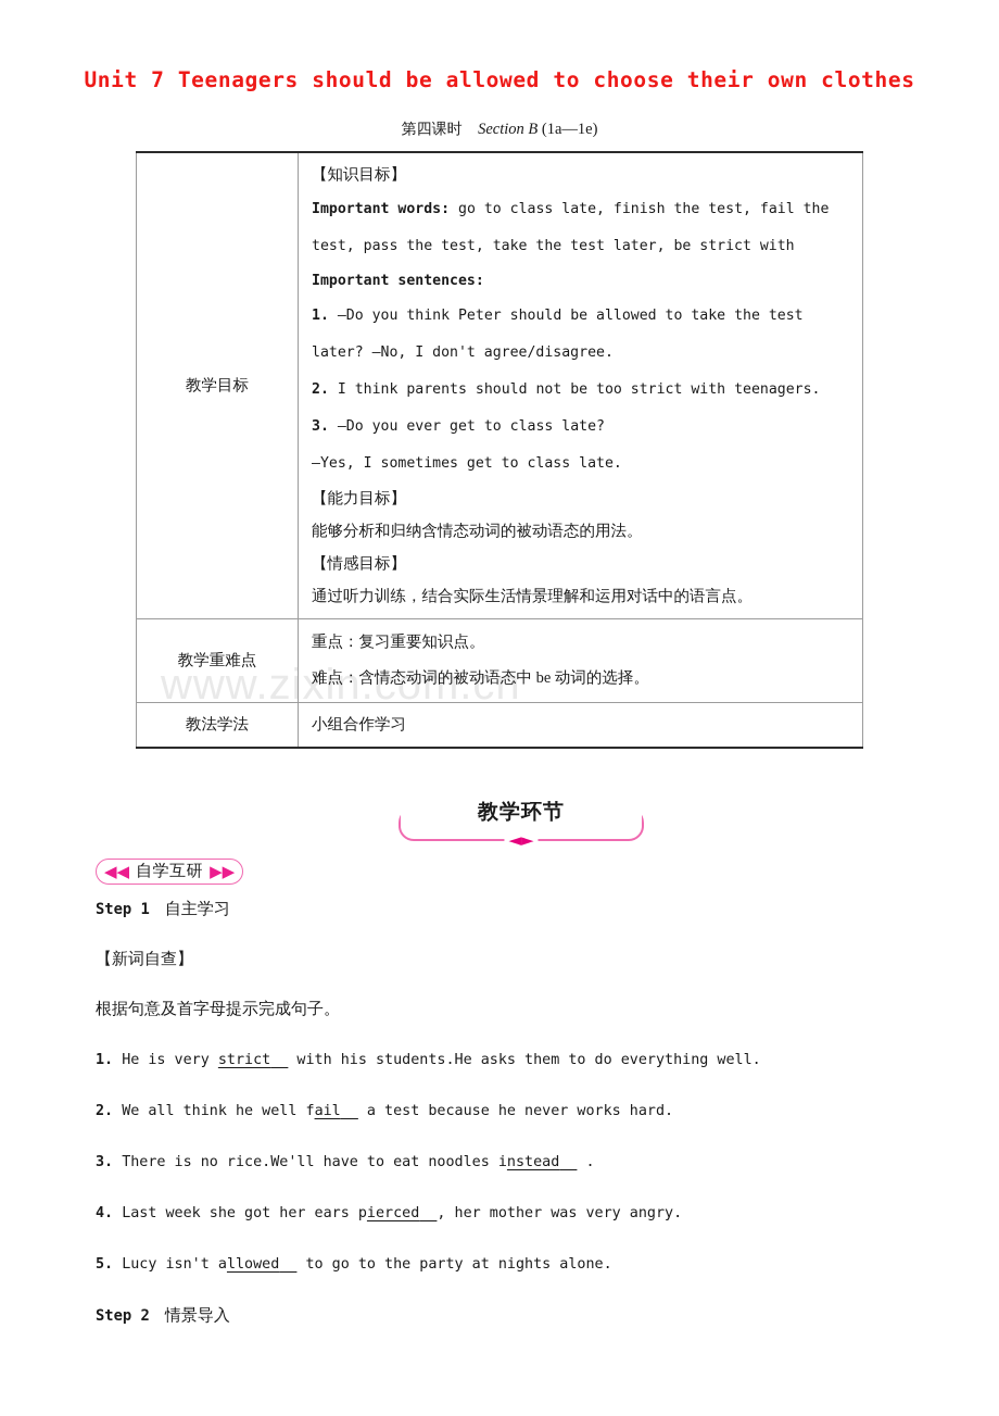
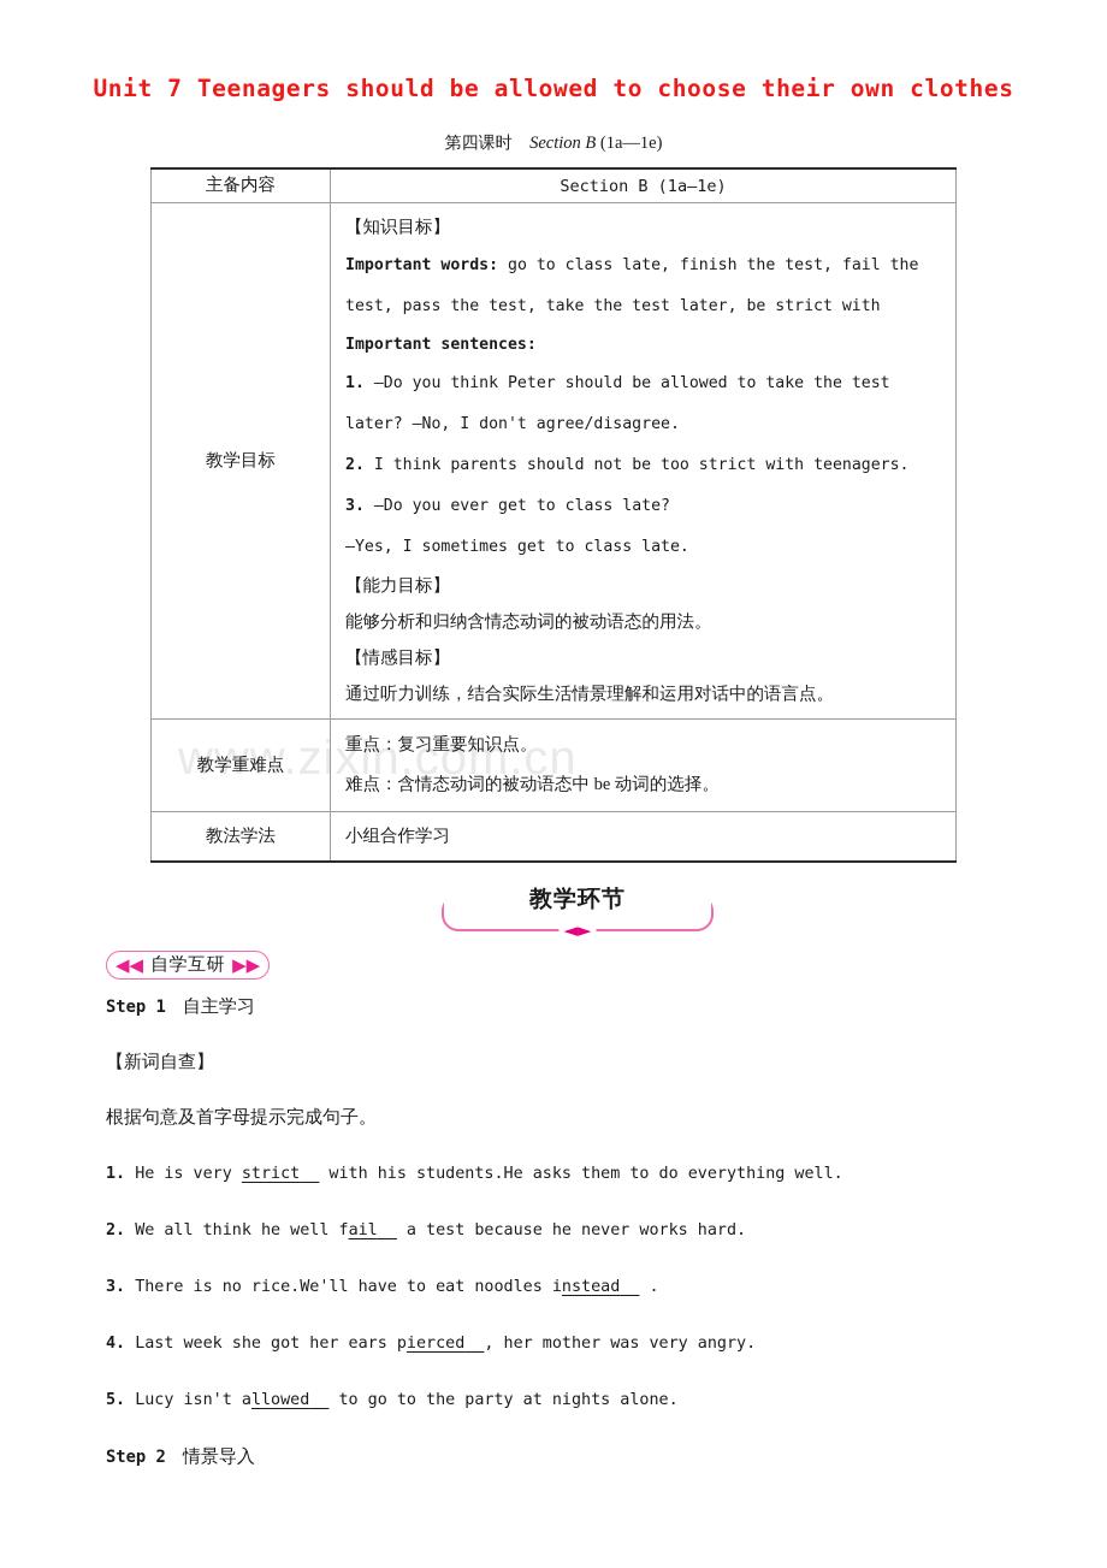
  www.zixin.com.cn
  Unit 7 Teenagers should be allowed to choose their own clothes
  第四课时 Section B (1a—1e)
+ 主备内容	Section B (1a—1e)
  教学目标	【知识目标】 Important words: go to class late, finish the test, fail the test, pass the test, take the test later, be strict with Important sentences: 1. —Do you think Peter should be allowed to take the test later? —No, I don't agree/disagree. 2. I think parents should not be too strict with teenagers. 3. —Do you ever get to class late? —Yes, I sometimes get to class late. 【能力目标】 能够分析和归纳含情态动词的被动语态的用法。 【情感目标】 通过听力训练，结合实际生活情景理解和运用对话中的语言点。
  教学重难点	重点：复习重要知识点。 难点：含情态动词的被动语态中 be 动词的选择。
  教法学法	小组合作学习
  教学环节
  ◄►
  ◀◀
  自学互研
  ▶▶
  Step 1 自主学习
  【新词自查】
  根据句意及首字母提示完成句子。
  1. He is very strict with his students.He asks them to do everything well.
  2. We all think he well fail a test because he never works hard.
  3. There is no rice.We'll have to eat noodles instead .
  4. Last week she got her ears pierced , her mother was very angry.
  5. Lucy isn't allowed to go to the party at nights alone.
  Step 2 情景导入
